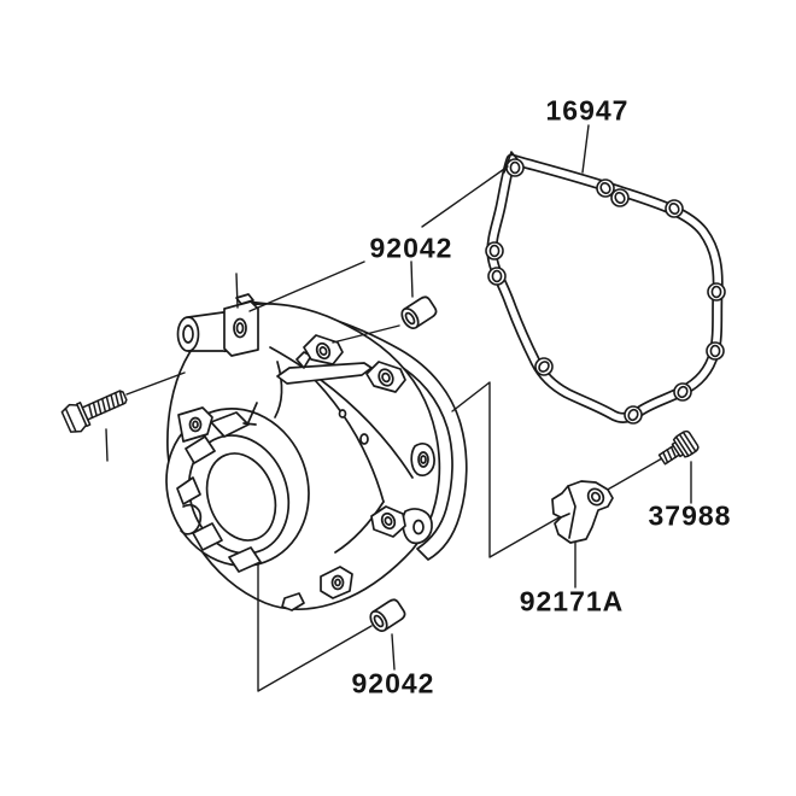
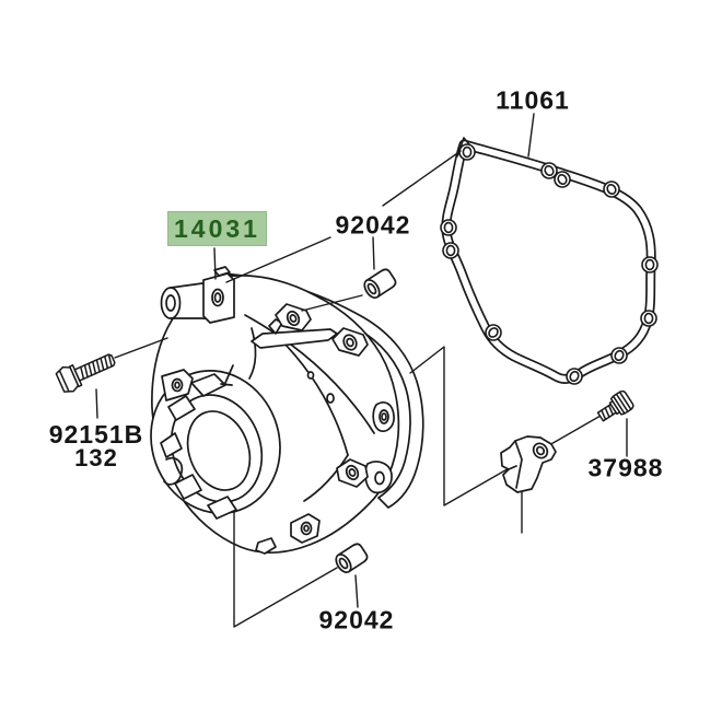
- 16947
+ 11061
  92042
+ 14031
+ 92151B
+ 132
  37988
- 92171A
  92042
